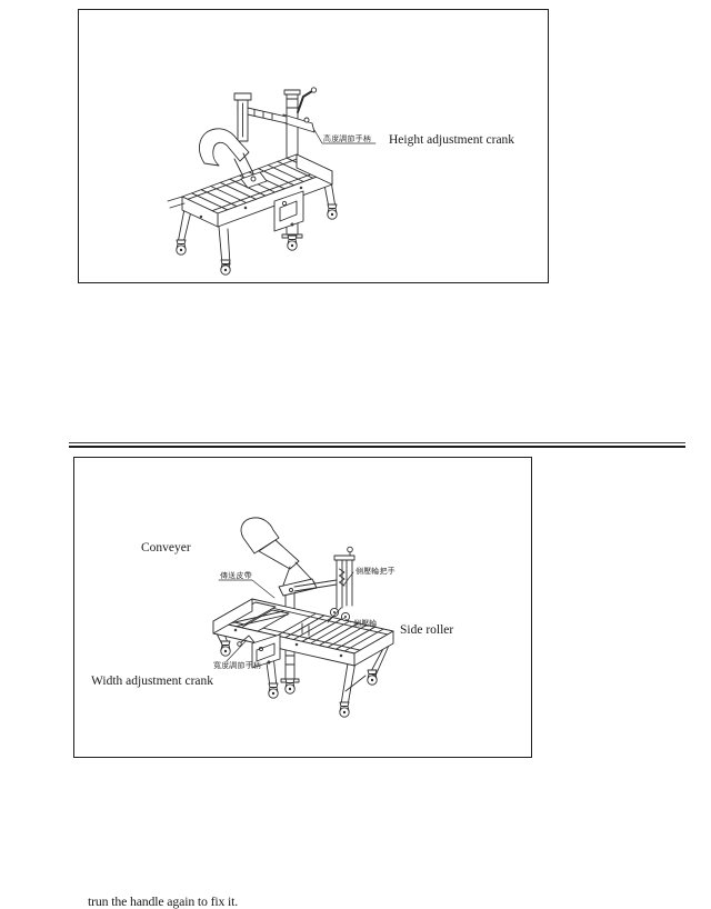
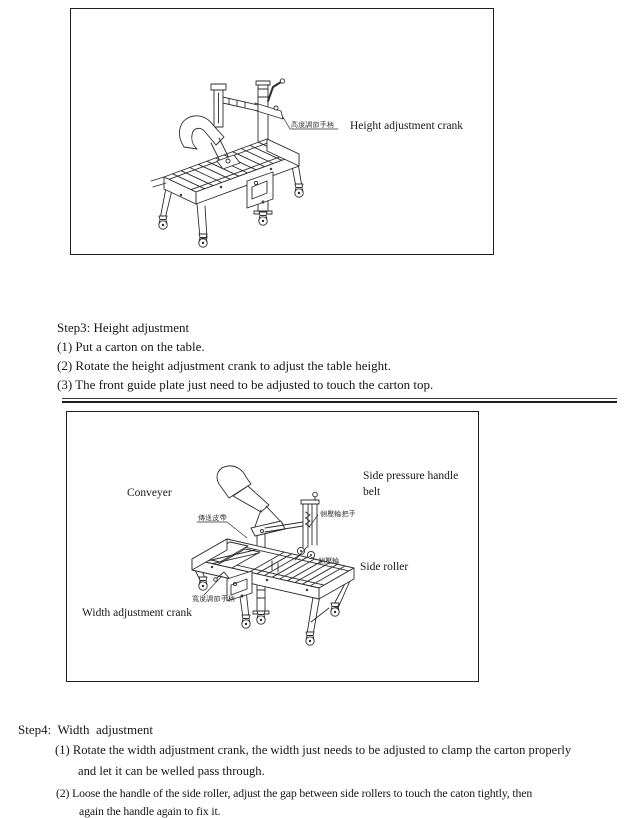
  高度調節手柄
  Height adjustment crank
+ Step3: Height adjustment
+ (1) Put a carton on the table.
+ (2) Rotate the height adjustment crank to adjust the table height.
+ (3) The front guide plate just need to be adjusted to touch the carton top.
  Conveyer
+ Side pressure handle
+ belt
  傳送皮帶
  側壓輪把手
  側壓輪
  Side roller
  寬度調節手柄
  Width adjustment crank
+ Step4: Width adjustment
+ (1) Rotate the width adjustment crank, the width just needs to be adjusted to clamp the carton properly
+ and let it can be welled pass through.
+ (2) Loose the handle of the side roller, adjust the gap between side rollers to touch the caton tightly, then
- trun the handle again to fix it.
+ again the handle again to fix it.
